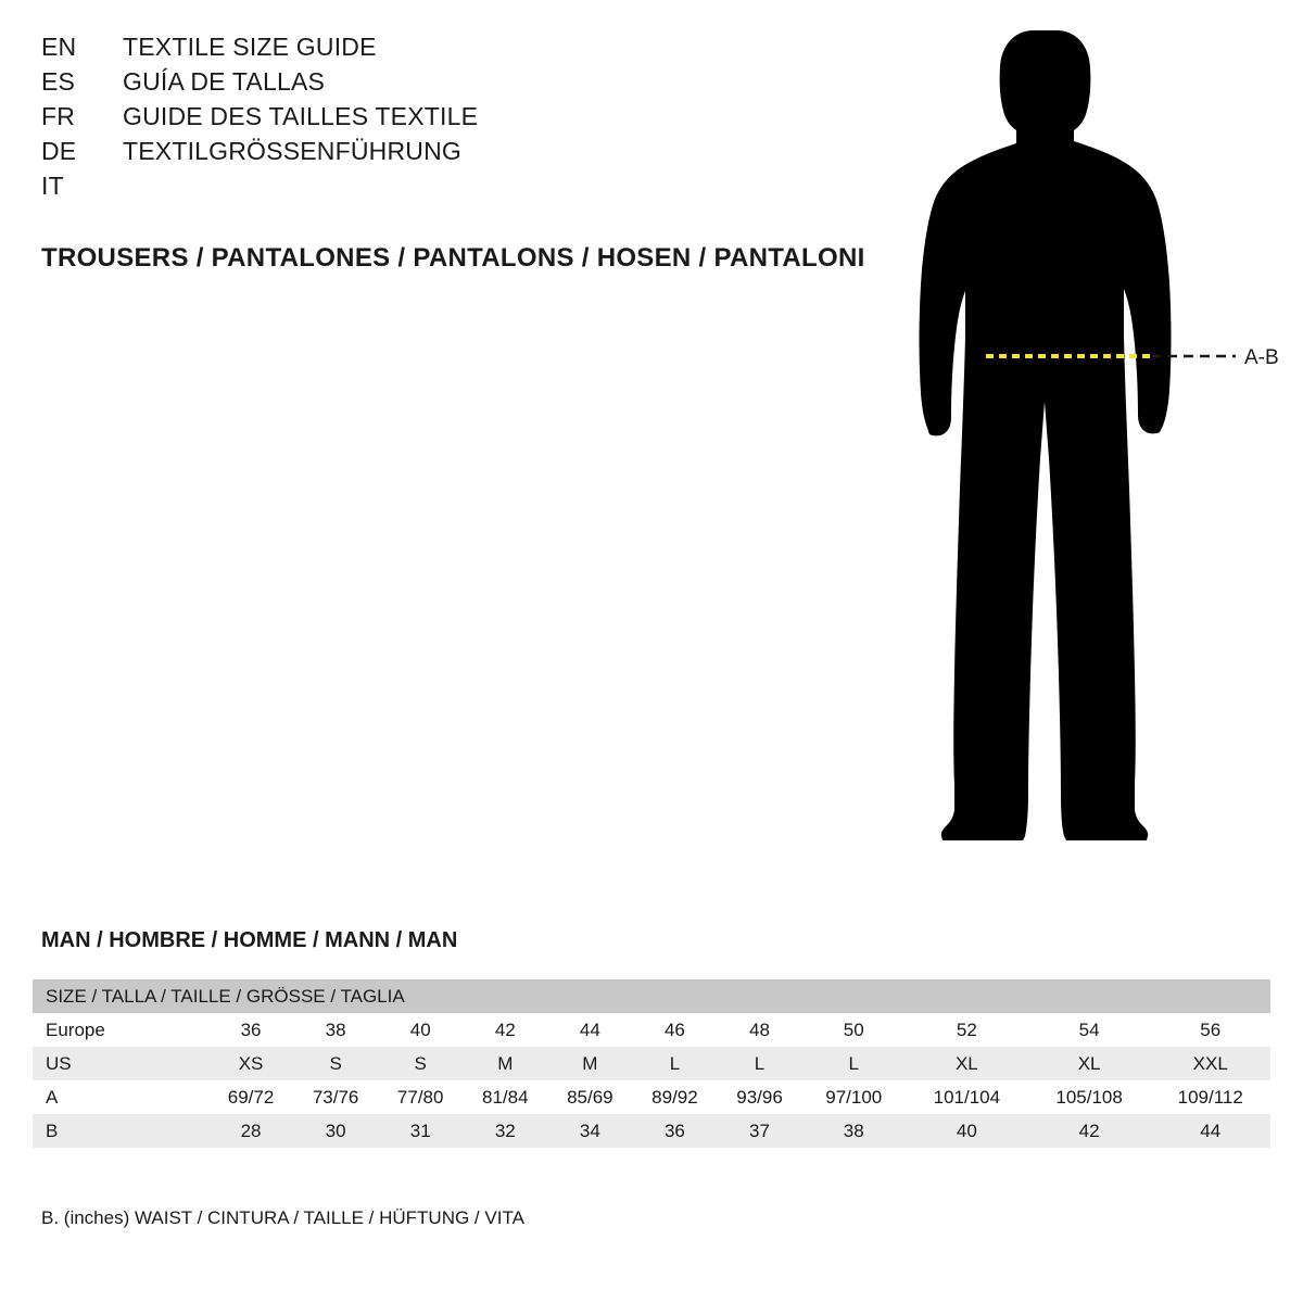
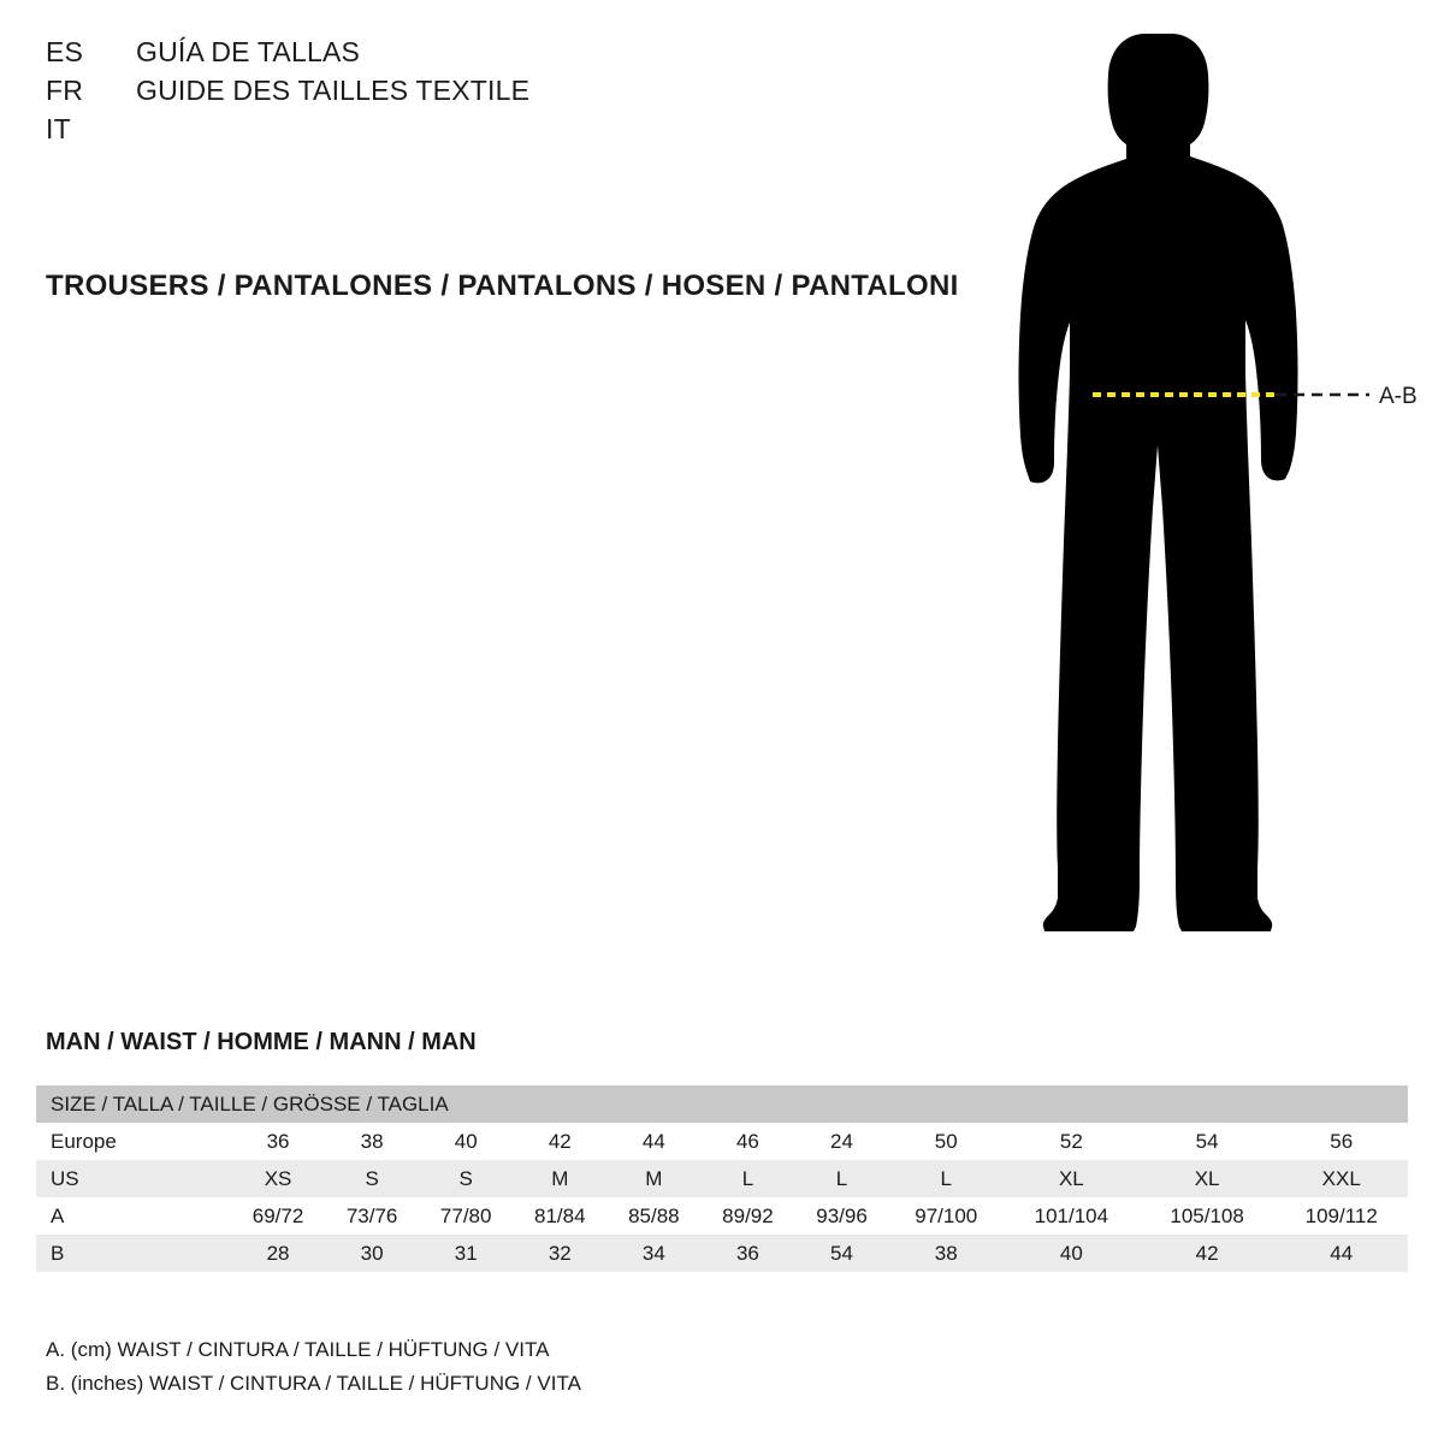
- EN
- TEXTILE SIZE GUIDE
  ES
  GUÍA DE TALLAS
  FR
  GUIDE DES TAILLES TEXTILE
- DE
- TEXTILGRÖSSENFÜHRUNG
  IT
  TROUSERS / PANTALONES / PANTALONS / HOSEN / PANTALONI
  A-B
- MAN / HOMBRE / HOMME / MANN / MAN
+ MAN / WAIST / HOMME / MANN / MAN
  SIZE / TALLA / TAILLE / GRÖSSE / TAGLIA
- Europe	36	38	40	42	44	46	48	50	52	54	56
+ Europe	36	38	40	42	44	46	24	50	52	54	56
  US	XS	S	S	M	M	L	L	L	XL	XL	XXL
- A	69/72	73/76	77/80	81/84	85/69	89/92	93/96	97/100	101/104	105/108	109/112
+ A	69/72	73/76	77/80	81/84	85/88	89/92	93/96	97/100	101/104	105/108	109/112
- B	28	30	31	32	34	36	37	38	40	42	44
+ B	28	30	31	32	34	36	54	38	40	42	44
+ A. (cm) WAIST / CINTURA / TAILLE / HÜFTUNG / VITA
  B. (inches) WAIST / CINTURA / TAILLE / HÜFTUNG / VITA
